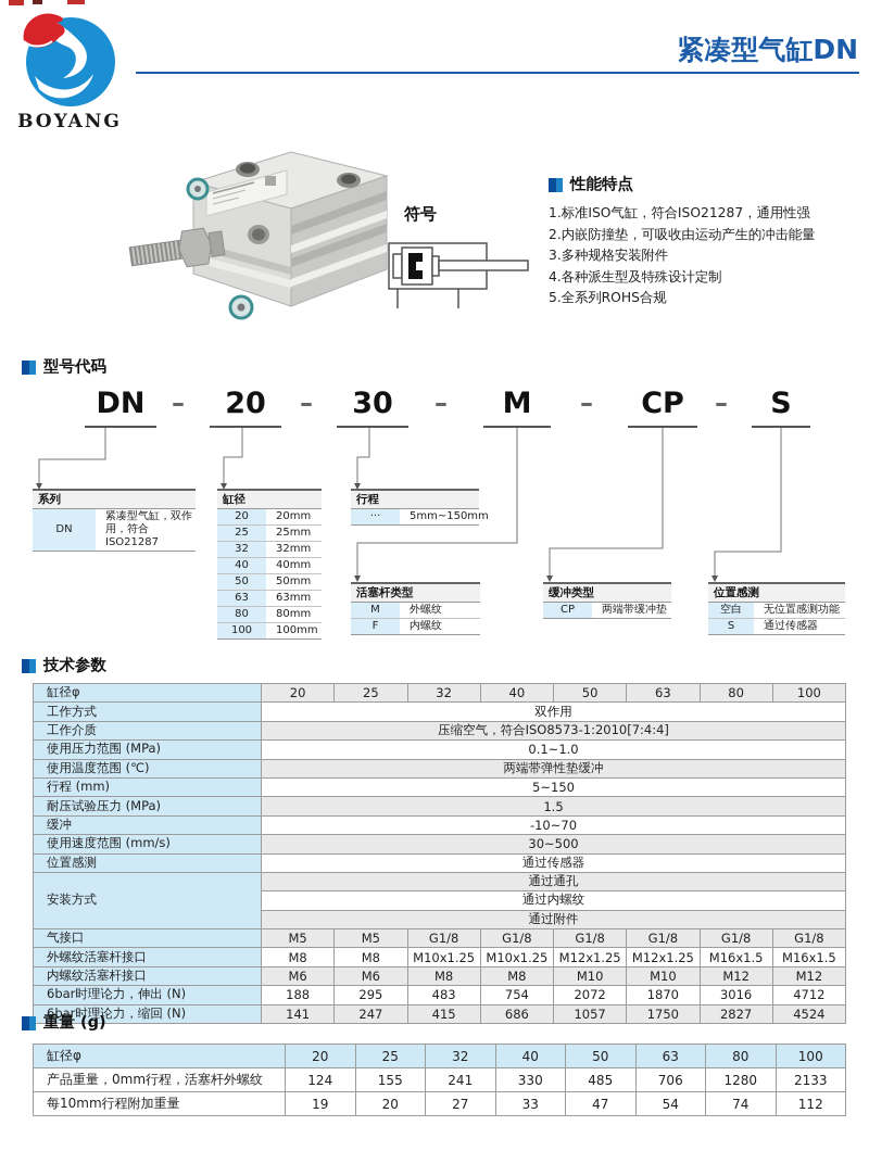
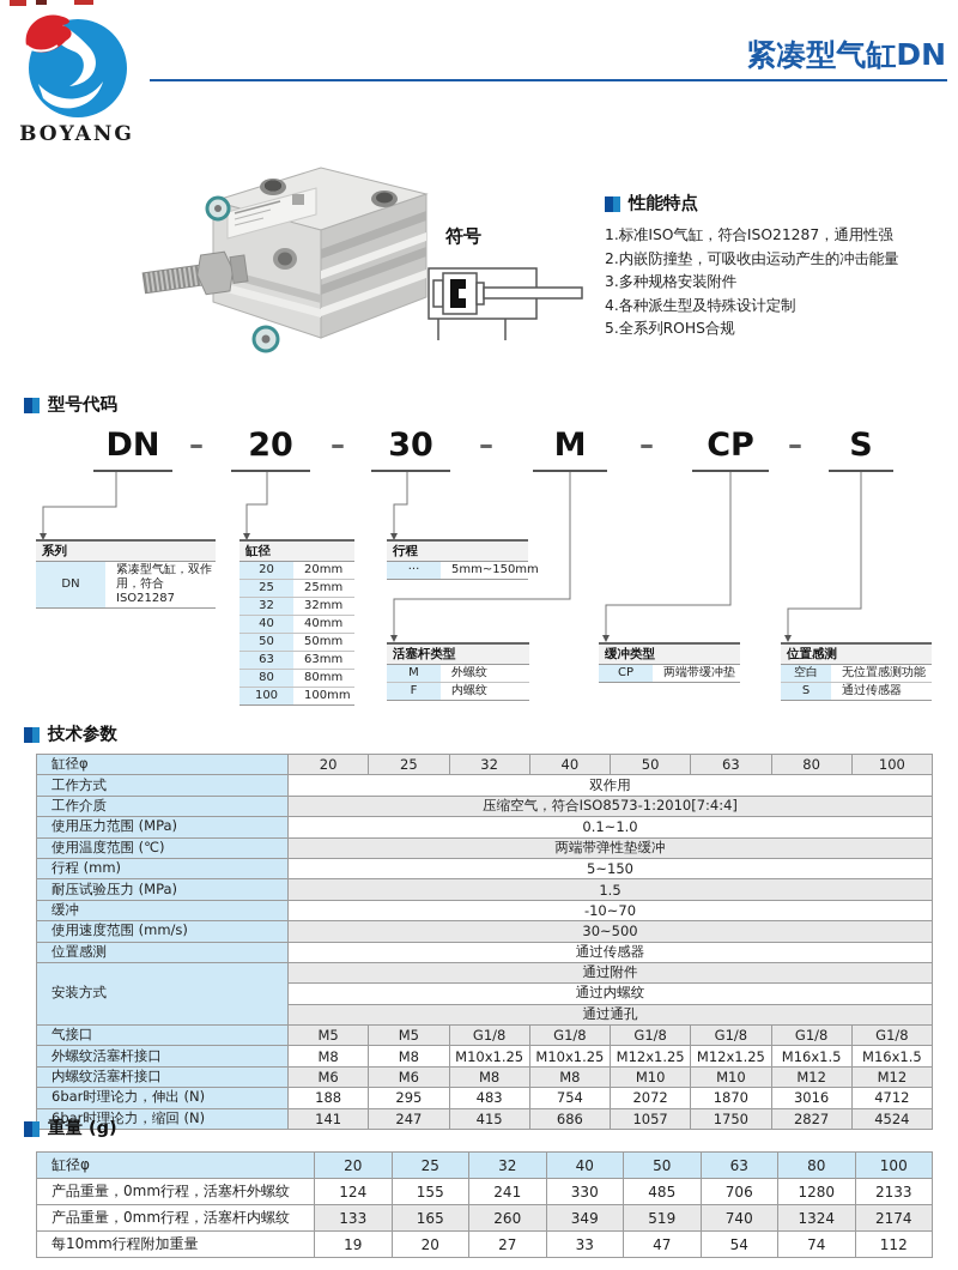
  BOYANG
  紧凑型气缸DN
  符号
  性能特点
  1.标准ISO气缸，符合ISO21287，通用性强
  2.内嵌防撞垫，可吸收由运动产生的冲击能量
  3.多种规格安装附件
  4.各种派生型及特殊设计定制
  5.全系列ROHS合规
  型号代码
  DN
  20
  30
  M
  CP
  S
  –
  –
  –
  –
  –
  系列
  DN
  紧凑型气缸，双作用，符合ISO21287
  缸径
  20
  20mm
  25
  25mm
  32
  32mm
  40
  40mm
  50
  50mm
  63
  63mm
  80
  80mm
  100
  100mm
  行程
  ···
  5mm~150mm
  活塞杆类型
  M
  外螺纹
  F
  内螺纹
  缓冲类型
  CP
  两端带缓冲垫
  位置感测
  空白
  无位置感测功能
  S
  通过传感器
  技术参数
  缸径φ	20	25	32	40	50	63	80	100
  工作方式	双作用
  工作介质	压缩空气，符合ISO8573-1:2010[7:4:4]
  使用压力范围 (MPa)	0.1~1.0
  使用温度范围 (℃)	两端带弹性垫缓冲
  行程 (mm)	5~150
  耐压试验压力 (MPa)	1.5
  缓冲	-10~70
  使用速度范围 (mm/s)	30~500
  位置感测	通过传感器
- 安装方式	通过通孔
+ 安装方式	通过附件
  通过内螺纹
- 通过附件
+ 通过通孔
  气接口	M5	M5	G1/8	G1/8	G1/8	G1/8	G1/8	G1/8
  外螺纹活塞杆接口	M8	M8	M10x1.25	M10x1.25	M12x1.25	M12x1.25	M16x1.5	M16x1.5
  内螺纹活塞杆接口	M6	M6	M8	M8	M10	M10	M12	M12
  6bar时理论力，伸出 (N)	188	295	483	754	2072	1870	3016	4712
  6bar时理论力，缩回 (N)	141	247	415	686	1057	1750	2827	4524
  重量 (g)
  缸径φ	20	25	32	40	50	63	80	100
  产品重量，0mm行程，活塞杆外螺纹	124	155	241	330	485	706	1280	2133
+ 产品重量，0mm行程，活塞杆内螺纹	133	165	260	349	519	740	1324	2174
  每10mm行程附加重量	19	20	27	33	47	54	74	112
